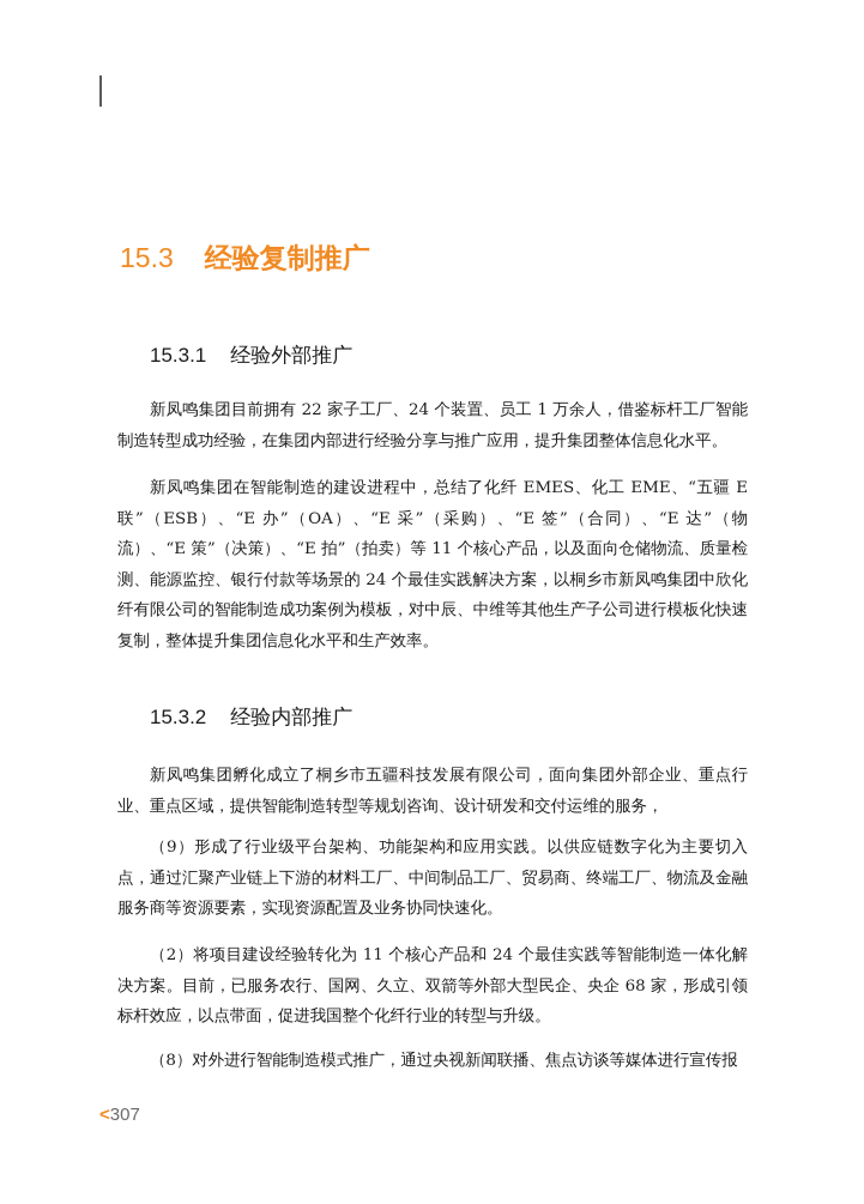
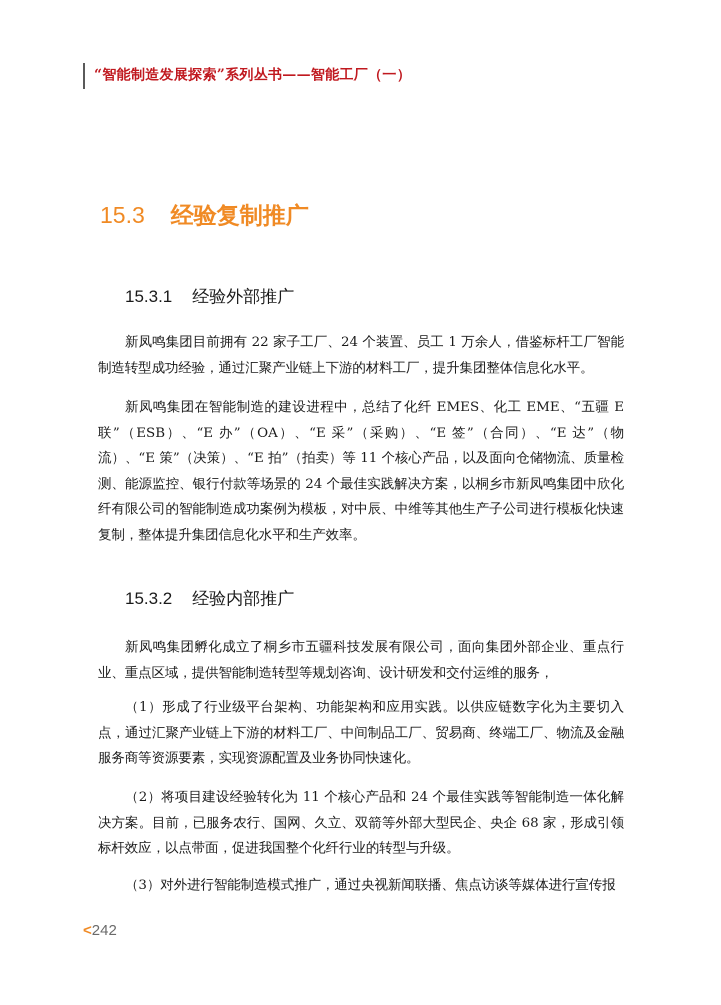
+ “智能制造发展探索”系列丛书——智能工厂（一）
  15.3 经验复制推广
  15.3.1 经验外部推广
- 新凤鸣集团目前拥有 22 家子工厂、24 个装置、员工 1 万余人，借鉴标杆工厂智能制造转型成功经验，在集团内部进行经验分享与推广应用，提升集团整体信息化水平。
+ 新凤鸣集团目前拥有 22 家子工厂、24 个装置、员工 1 万余人，借鉴标杆工厂智能制造转型成功经验，通过汇聚产业链上下游的材料工厂，提升集团整体信息化水平。
  新凤鸣集团在智能制造的建设进程中，总结了化纤 EMES、化工 EME、“五疆 E 联”（ESB）、“E 办”（OA）、“E 采”（采购）、“E 签”（合同）、“E 达”（物流）、“E 策”（决策）、“E 拍”（拍卖）等 11 个核心产品，以及面向仓储物流、质量检测、能源监控、银行付款等场景的 24 个最佳实践解决方案，以桐乡市新凤鸣集团中欣化纤有限公司的智能制造成功案例为模板，对中辰、中维等其他生产子公司进行模板化快速复制，整体提升集团信息化水平和生产效率。
  15.3.2 经验内部推广
  新凤鸣集团孵化成立了桐乡市五疆科技发展有限公司，面向集团外部企业、重点行业、重点区域，提供智能制造转型等规划咨询、设计研发和交付运维的服务，
- （9）形成了行业级平台架构、功能架构和应用实践。以供应链数字化为主要切入点，通过汇聚产业链上下游的材料工厂、中间制品工厂、贸易商、终端工厂、物流及金融服务商等资源要素，实现资源配置及业务协同快速化。
+ （1）形成了行业级平台架构、功能架构和应用实践。以供应链数字化为主要切入点，通过汇聚产业链上下游的材料工厂、中间制品工厂、贸易商、终端工厂、物流及金融服务商等资源要素，实现资源配置及业务协同快速化。
  （2）将项目建设经验转化为 11 个核心产品和 24 个最佳实践等智能制造一体化解决方案。目前，已服务农行、国网、久立、双箭等外部大型民企、央企 68 家，形成引领标杆效应，以点带面，促进我国整个化纤行业的转型与升级。
- （8）对外进行智能制造模式推广，通过央视新闻联播、焦点访谈等媒体进行宣传报
+ （3）对外进行智能制造模式推广，通过央视新闻联播、焦点访谈等媒体进行宣传报
- <307
+ <242
